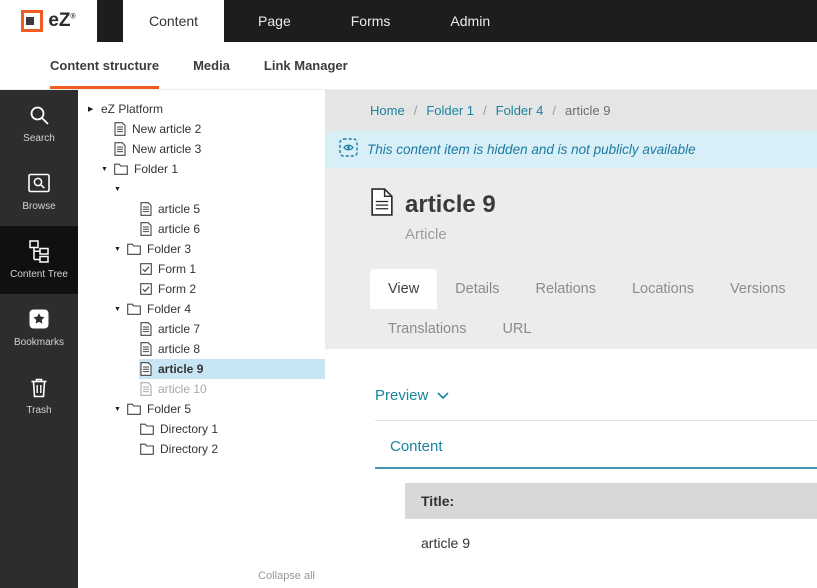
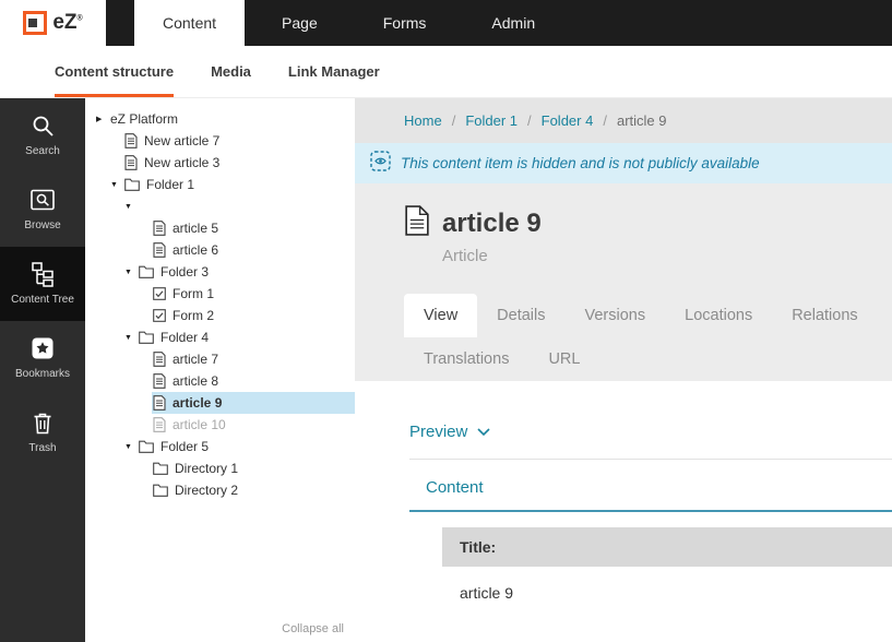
  Content
  Page
  Forms
  Admin
  Content structure
  Media
  Link Manager
  Search
  Browse
  Content Tree
  Bookmarks
  Trash
  eZ Platform
- New article 2
+ New article 7
  New article 3
  Folder 1
  article 5
  article 6
  Folder 3
  Form 1
  Form 2
  Folder 4
  article 7
  article 8
  article 9
  article 10
  Folder 5
  Directory 1
  Directory 2
  Collapse all
  Home
  /
  Folder 1
  /
  Folder 4
  /
  article 9
  This content item is hidden and is not publicly available
  article 9
  Article
  View
  Details
- Relations
+ Versions
  Locations
- Versions
+ Relations
  Translations
  URL
  Preview
  Content
  Title:
  article 9
